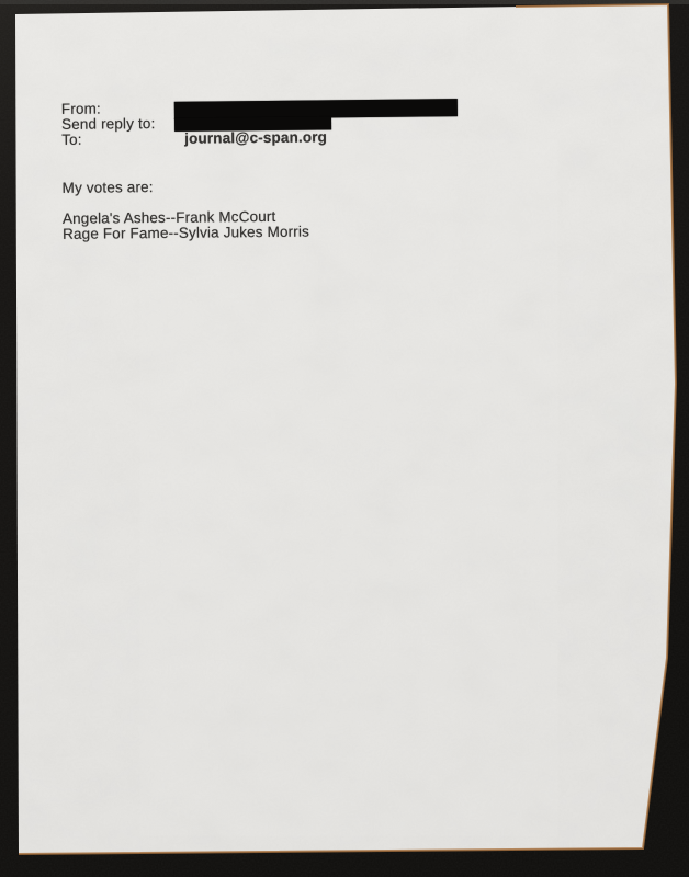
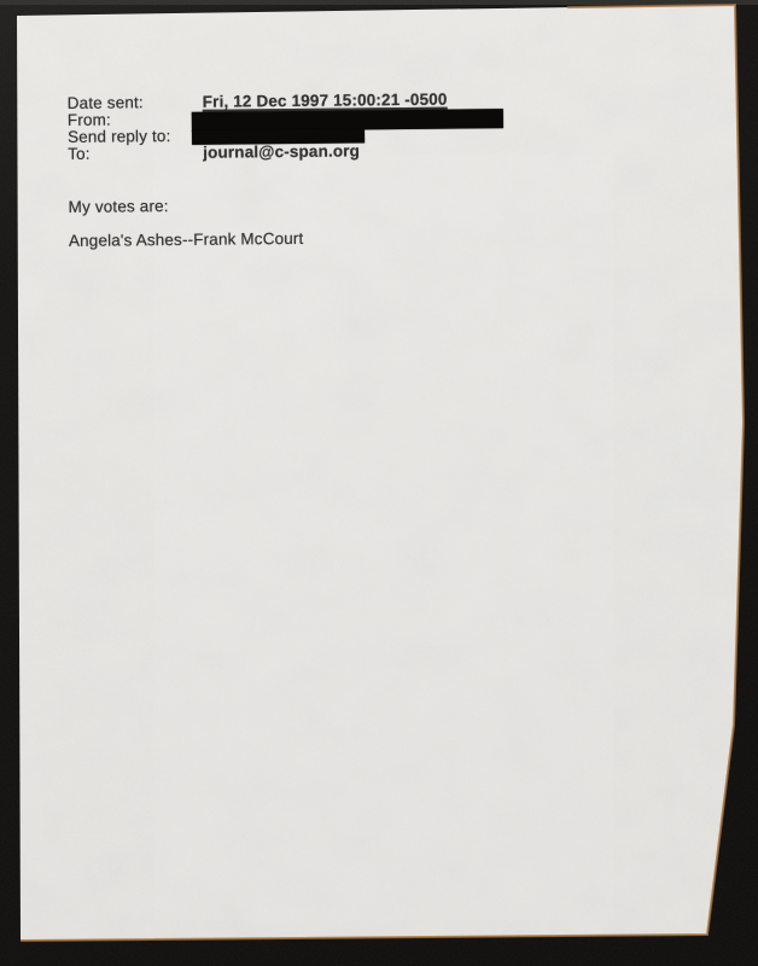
+ Date sent:
+ Fri, 12 Dec 1997 15:00:21 -0500
  From:
  Send reply to:
  To:
  journal@c-span.org
  My votes are:
  Angela's Ashes--Frank McCourt
- Rage For Fame--Sylvia Jukes Morris
